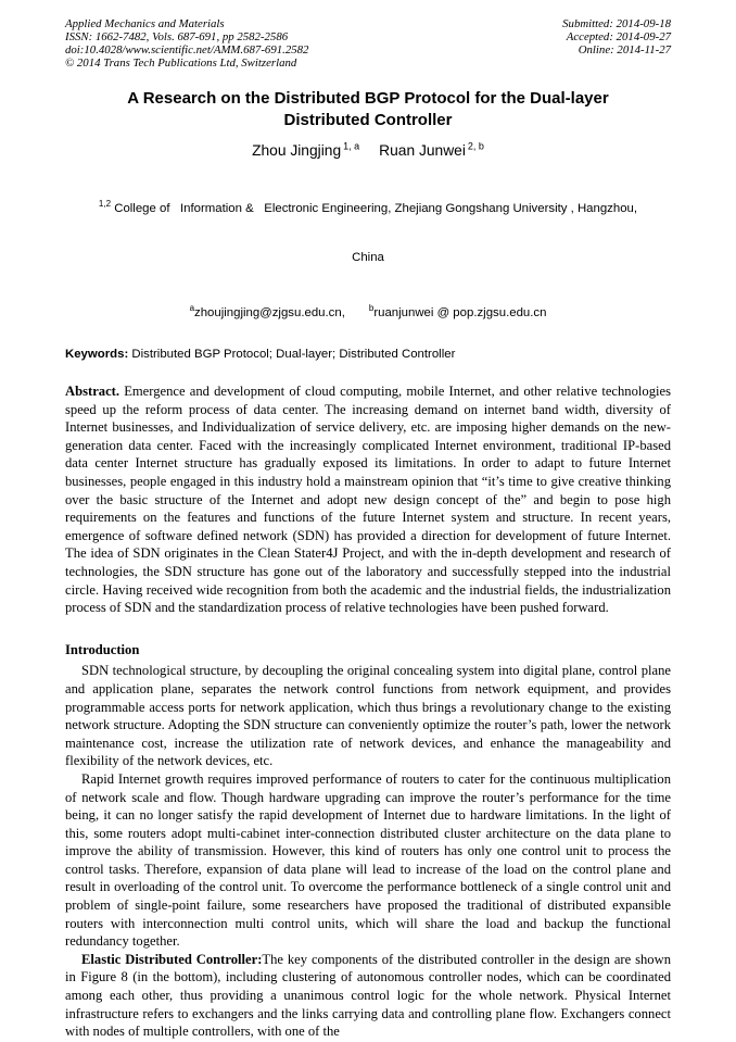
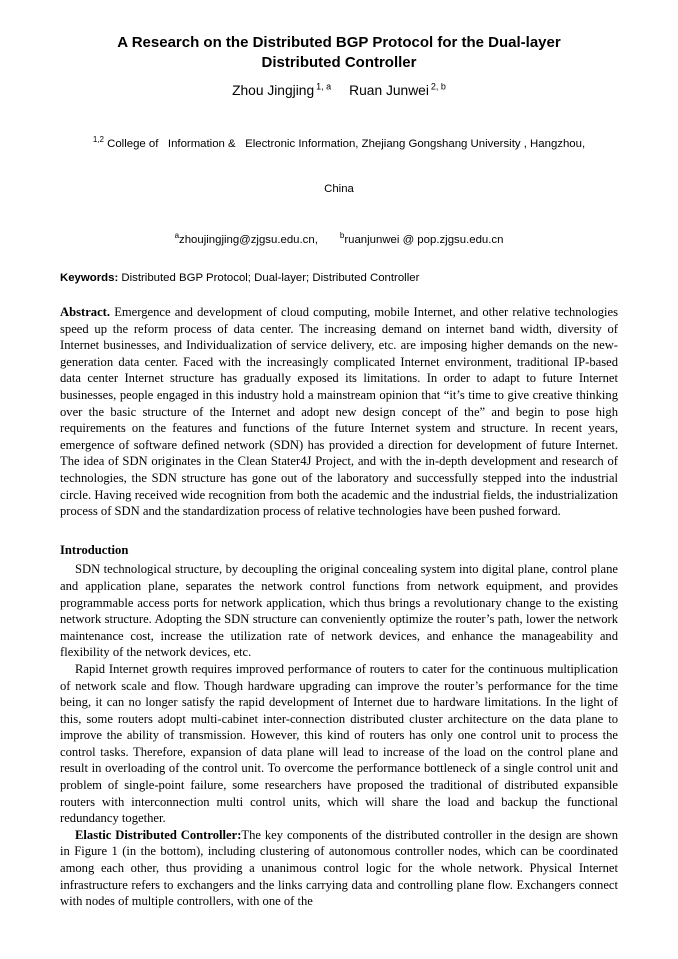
- Applied Mechanics and Materials
- ISSN: 1662-7482, Vols. 687-691, pp 2582-2586
- doi:10.4028/www.scientific.net/AMM.687-691.2582
- © 2014 Trans Tech Publications Ltd, Switzerland
- Submitted: 2014-09-18
- Accepted: 2014-09-27
- Online: 2014-11-27
  A Research on the Distributed BGP Protocol for the Dual-layer
  Distributed Controller
  Zhou Jingjing 1, a Ruan Junwei 2, b
- 1,2 College of Information & Electronic Engineering, Zhejiang Gongshang University , Hangzhou,
+ 1,2 College of Information & Electronic Information, Zhejiang Gongshang University , Hangzhou,
  China
  azhoujingjing@zjgsu.edu.cn, bruanjunwei @ pop.zjgsu.edu.cn
  Keywords: Distributed BGP Protocol; Dual-layer; Distributed Controller
  Abstract. Emergence and development of cloud computing, mobile Internet, and other relative technologies speed up the reform process of data center. The increasing demand on internet band width, diversity of Internet businesses, and Individualization of service delivery, etc. are imposing higher demands on the new-generation data center. Faced with the increasingly complicated Internet environment, traditional IP-based data center Internet structure has gradually exposed its limitations. In order to adapt to future Internet businesses, people engaged in this industry hold a mainstream opinion that “it’s time to give creative thinking over the basic structure of the Internet and adopt new design concept of the” and begin to pose high requirements on the features and functions of the future Internet system and structure. In recent years, emergence of software defined network (SDN) has provided a direction for development of future Internet. The idea of SDN originates in the Clean Stater4J Project, and with the in-depth development and research of technologies, the SDN structure has gone out of the laboratory and successfully stepped into the industrial circle. Having received wide recognition from both the academic and the industrial fields, the industrialization process of SDN and the standardization process of relative technologies have been pushed forward.
  Introduction
  SDN technological structure, by decoupling the original concealing system into digital plane, control plane and application plane, separates the network control functions from network equipment, and provides programmable access ports for network application, which thus brings a revolutionary change to the existing network structure. Adopting the SDN structure can conveniently optimize the router’s path, lower the network maintenance cost, increase the utilization rate of network devices, and enhance the manageability and flexibility of the network devices, etc.
  Rapid Internet growth requires improved performance of routers to cater for the continuous multiplication of network scale and flow. Though hardware upgrading can improve the router’s performance for the time being, it can no longer satisfy the rapid development of Internet due to hardware limitations. In the light of this, some routers adopt multi-cabinet inter-connection distributed cluster architecture on the data plane to improve the ability of transmission. However, this kind of routers has only one control unit to process the control tasks. Therefore, expansion of data plane will lead to increase of the load on the control plane and result in overloading of the control unit. To overcome the performance bottleneck of a single control unit and problem of single-point failure, some researchers have proposed the traditional of distributed expansible routers with interconnection multi control units, which will share the load and backup the functional redundancy together.
- Elastic Distributed Controller:The key components of the distributed controller in the design are shown in Figure 8 (in the bottom), including clustering of autonomous controller nodes, which can be coordinated among each other, thus providing a unanimous control logic for the whole network. Physical Internet infrastructure refers to exchangers and the links carrying data and controlling plane flow. Exchangers connect with nodes of multiple controllers, with one of the
+ Elastic Distributed Controller:The key components of the distributed controller in the design are shown in Figure 1 (in the bottom), including clustering of autonomous controller nodes, which can be coordinated among each other, thus providing a unanimous control logic for the whole network. Physical Internet infrastructure refers to exchangers and the links carrying data and controlling plane flow. Exchangers connect with nodes of multiple controllers, with one of the
